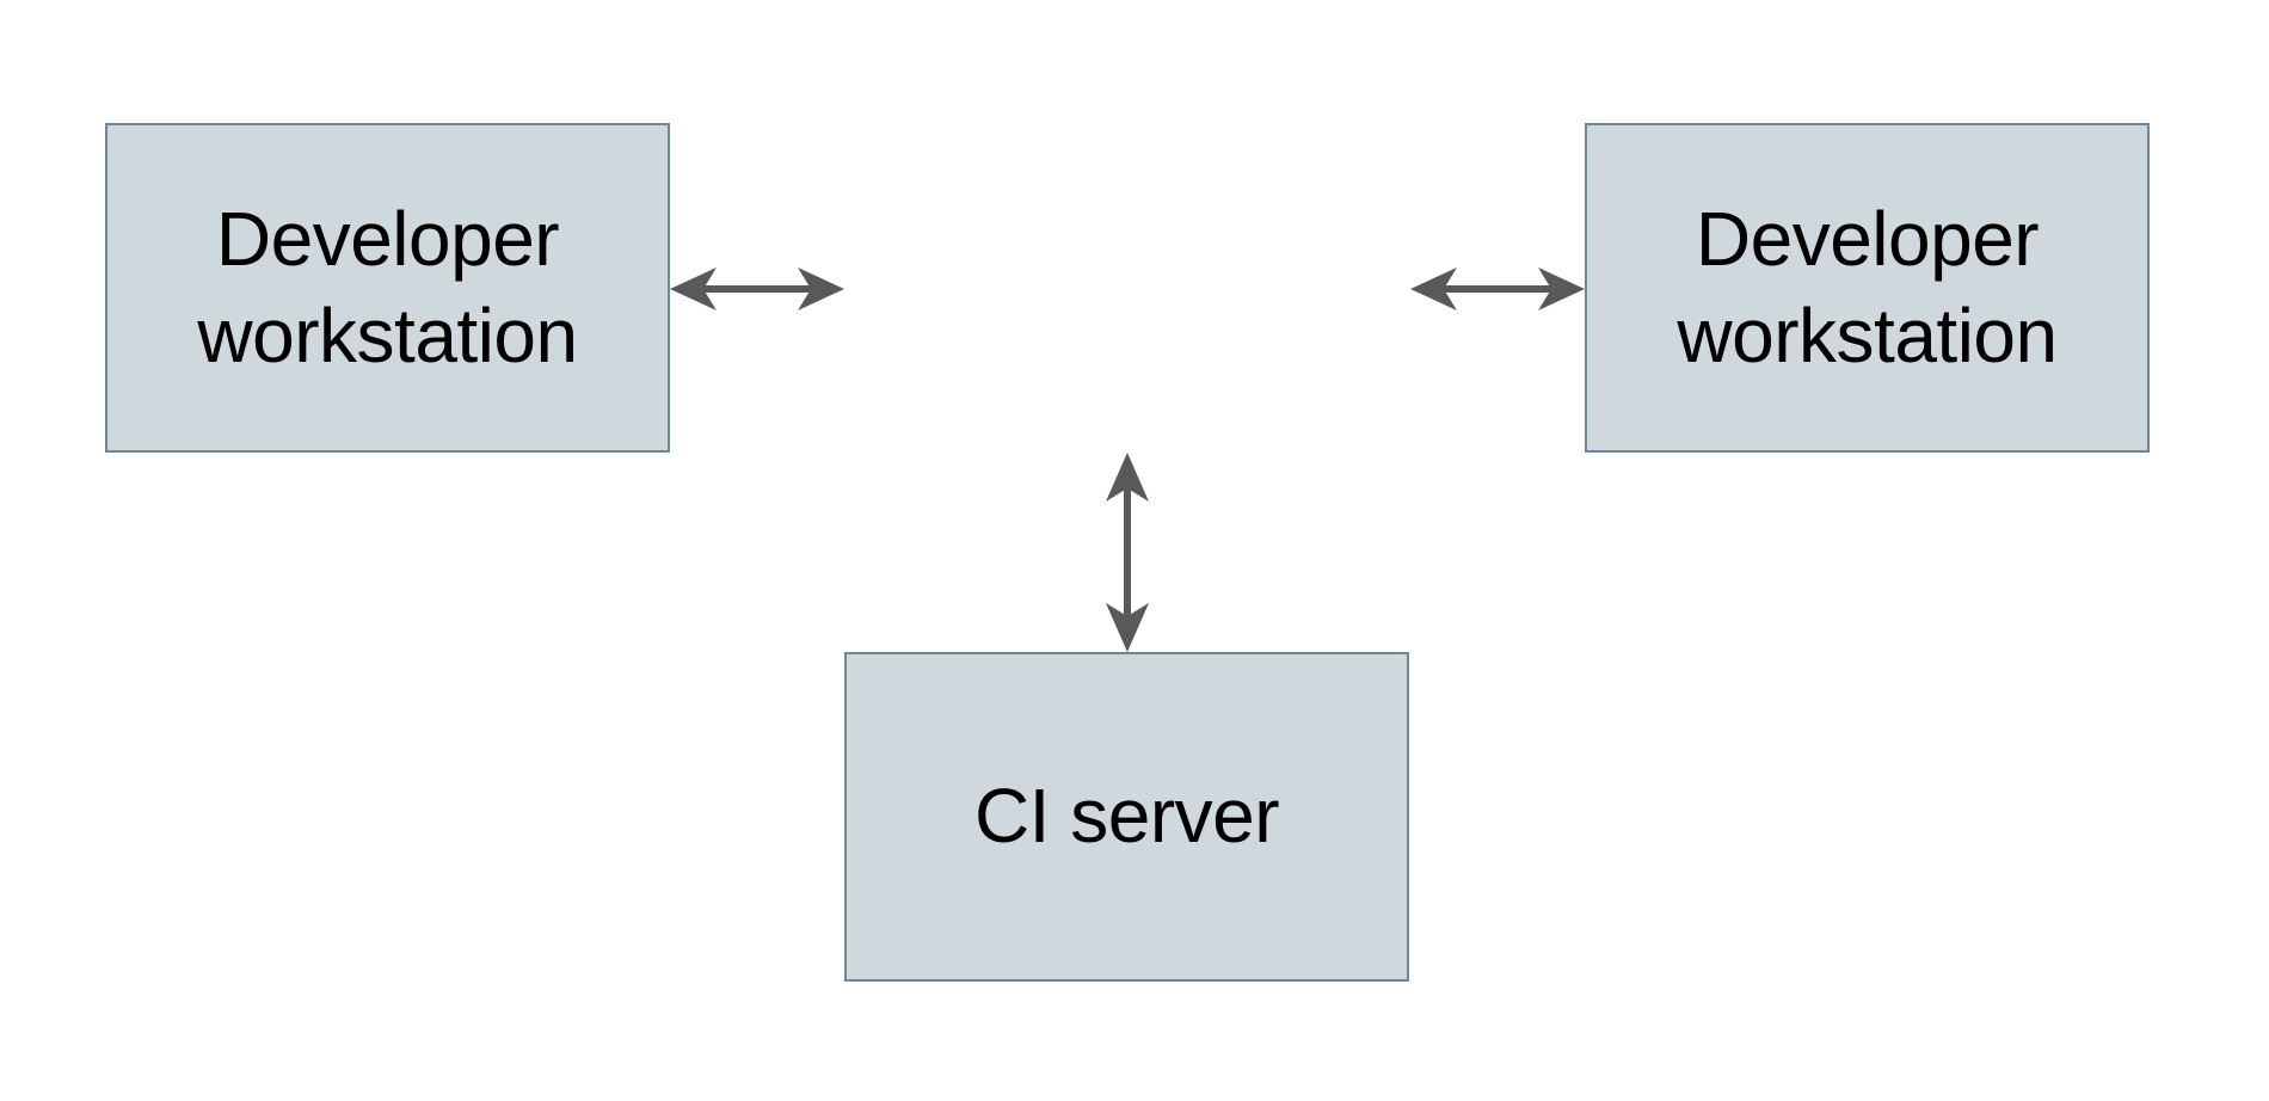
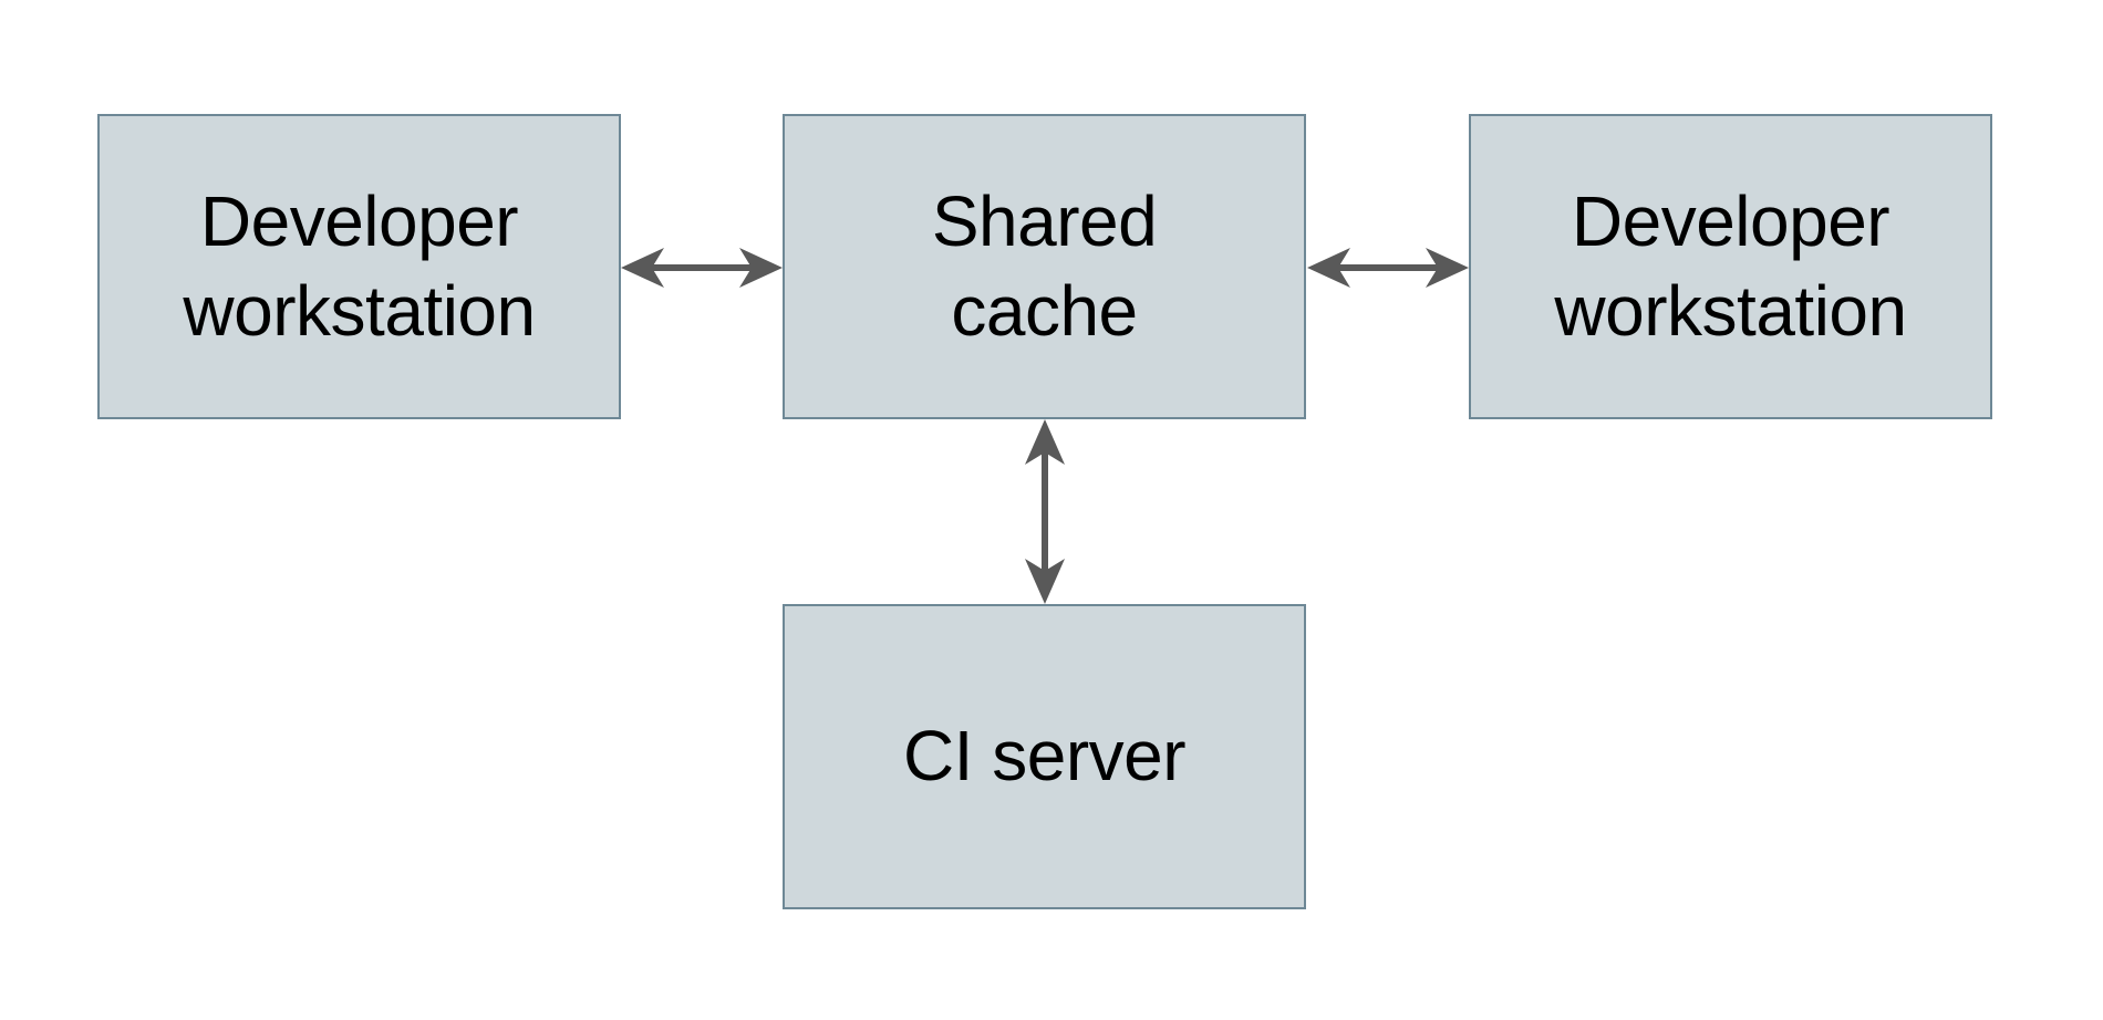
  Developer
  workstation
+ Shared
+ cache
  Developer
  workstation
  CI server
